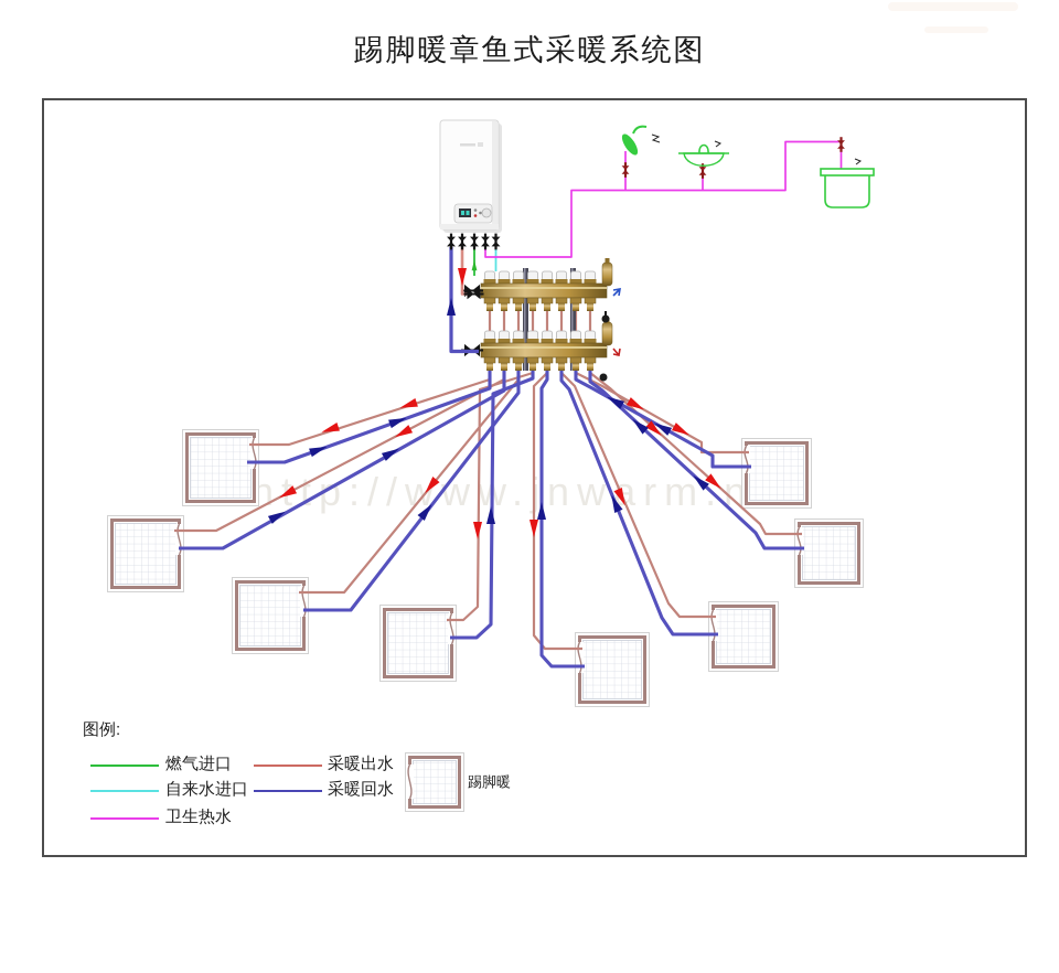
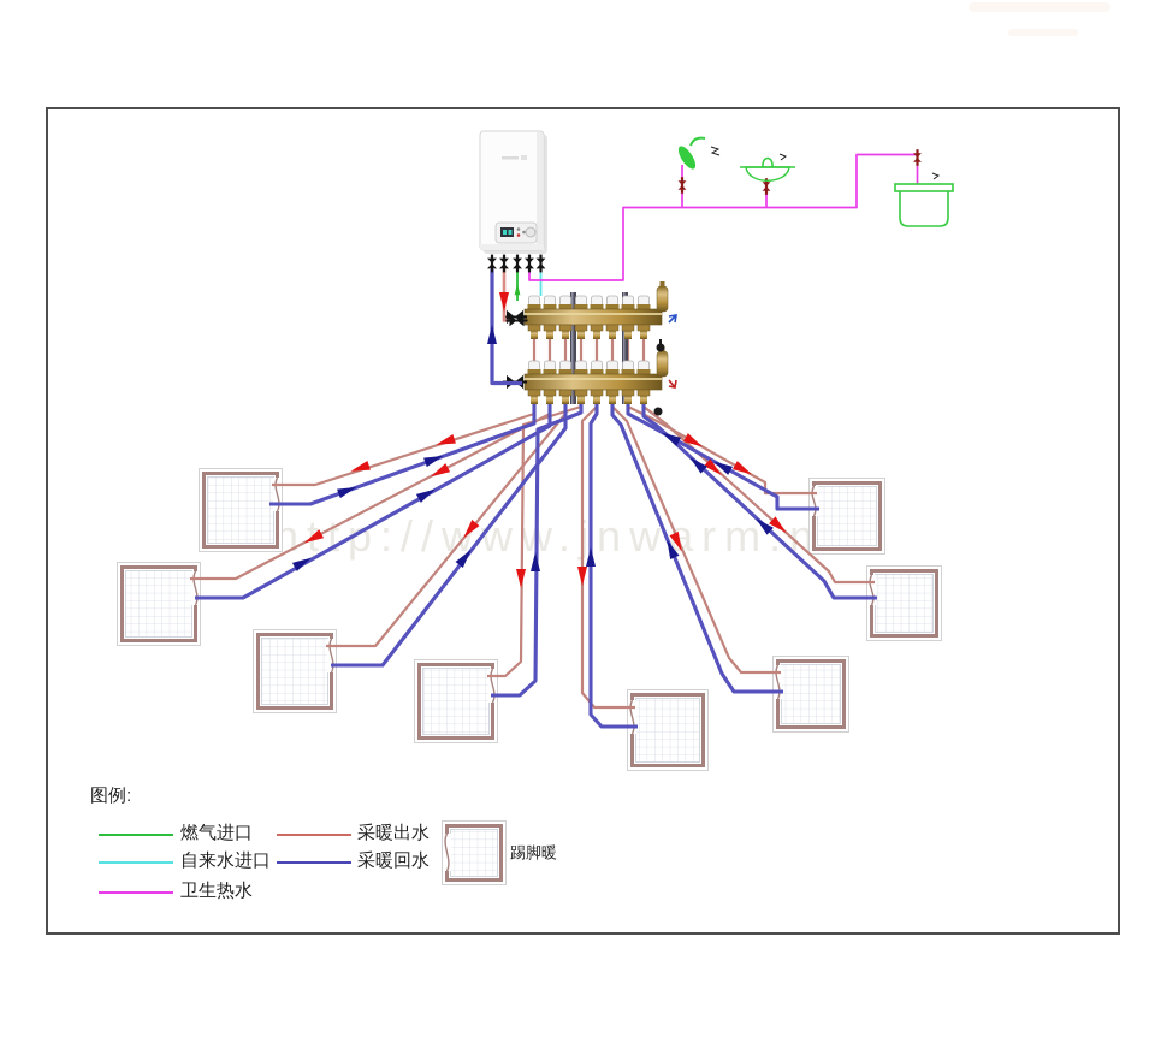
- 踢脚暖章鱼式采暖系统图
  htp://www.jnwarm.n
  图例:
  燃气进口
  自来水进口
  卫生热水
  采暖出水
  采暖回水
  踢脚暖
